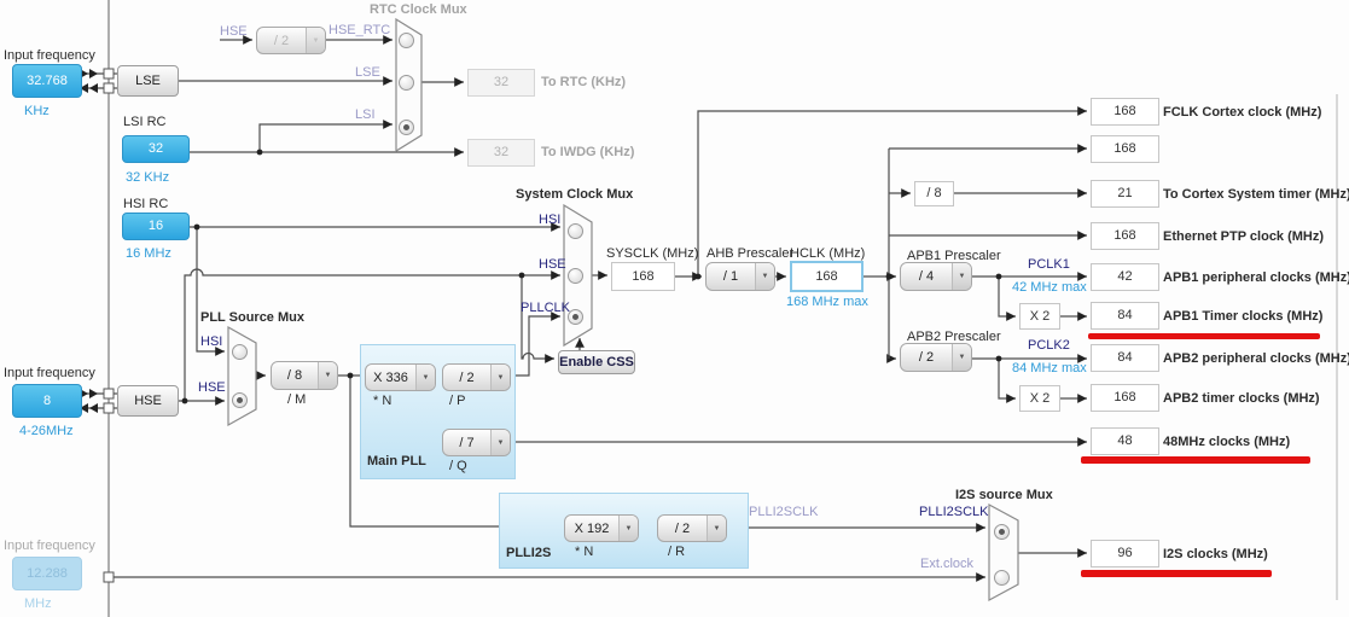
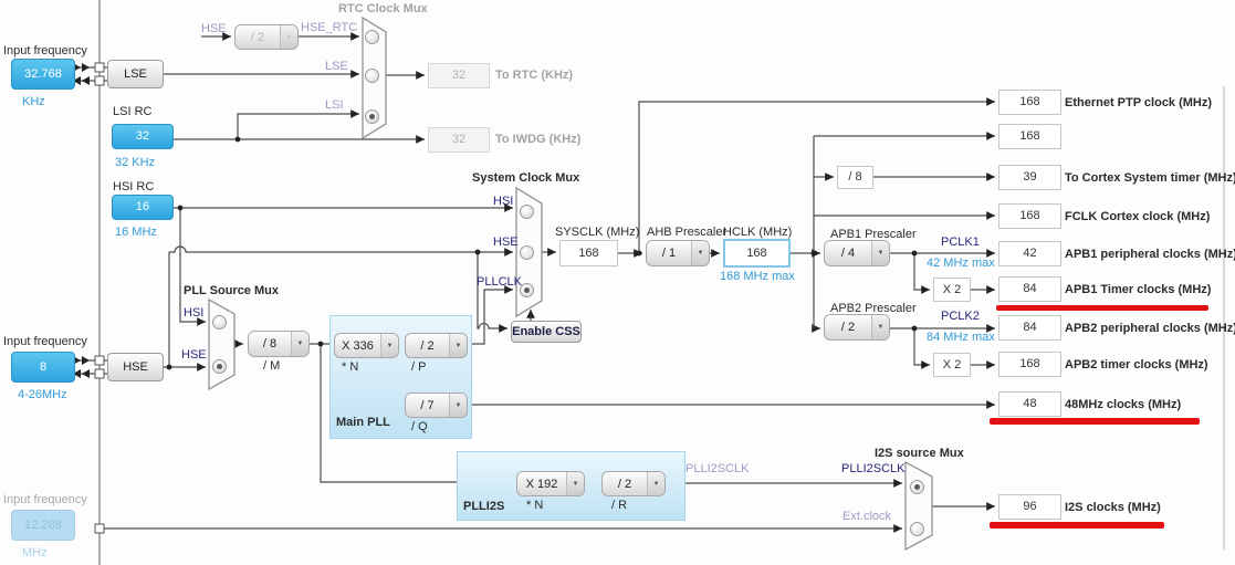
  Input frequency
  32.768
  KHz
  LSE
  LSI RC
  32
  32 KHz
  HSI RC
  16
  16 MHz
  Input frequency
  8
  4-26MHz
  HSE
  Input frequency
  12.288
  MHz
  HSE
  / 2
  HSE_RTC
  RTC Clock Mux
  LSE
  LSI
  32
  To RTC (KHz)
  32
  To IWDG (KHz)
  System Clock Mux
  HSI
  HSE
  PLLCLK
  Enable CSS
  SYSCLK (MHz)
  168
  AHB Prescaler
  / 1
  HCLK (MHz)
  168
  168 MHz max
  PLL Source Mux
  HSI
  HSE
  / 8
  / M
  Main PLL
  X 336
  * N
  / 2
  / P
  / 7
  / Q
  PLLI2S
  X 192
  * N
  / 2
  / R
  PLLI2SCLK
  I2S source Mux
  PLLI2SCLK
  Ext.clock
  / 8
  APB1 Prescaler
  / 4
  PCLK1
  42 MHz max
  X 2
  APB2 Prescaler
  / 2
  PCLK2
  84 MHz max
  X 2
  168
- FCLK Cortex clock (MHz)
+ Ethernet PTP clock (MHz)
  168
- 21
+ 39
  To Cortex System timer (MHz
  168
- Ethernet PTP clock (MHz)
+ FCLK Cortex clock (MHz)
  42
  APB1 peripheral clocks (MHz
  84
  APB1 Timer clocks (MHz)
  84
  APB2 peripheral clocks (MHz
  168
  APB2 timer clocks (MHz)
  48
  48MHz clocks (MHz)
  96
  I2S clocks (MHz)
